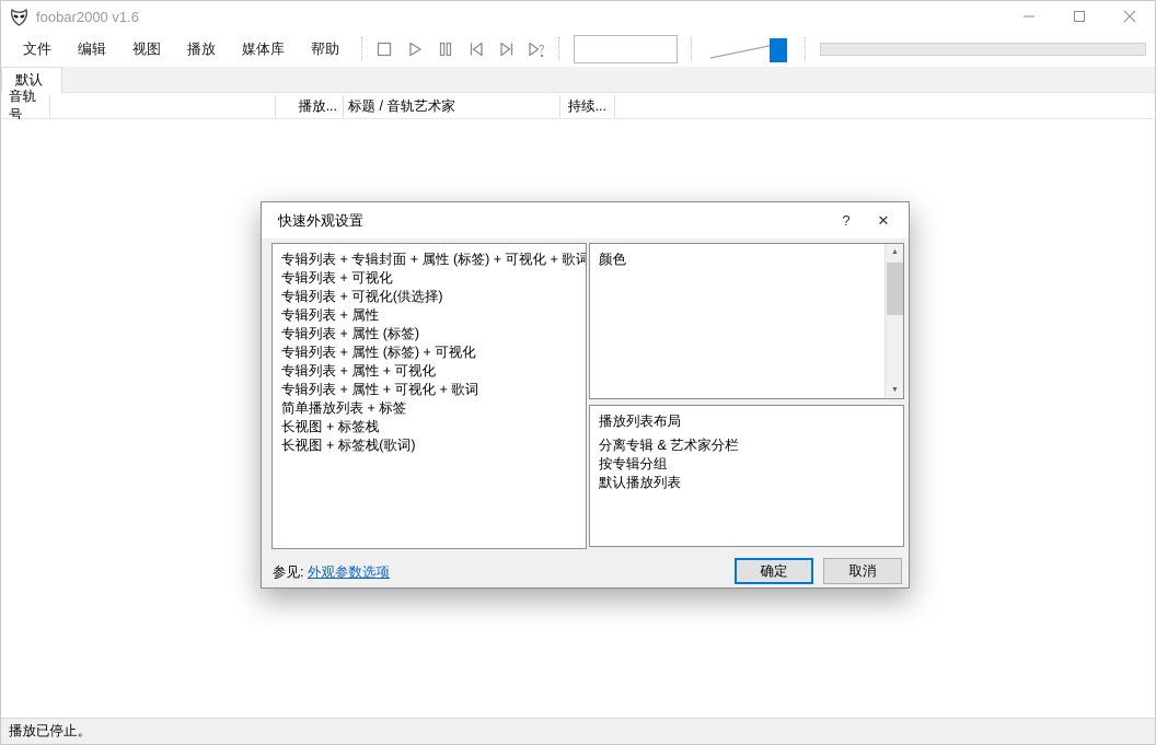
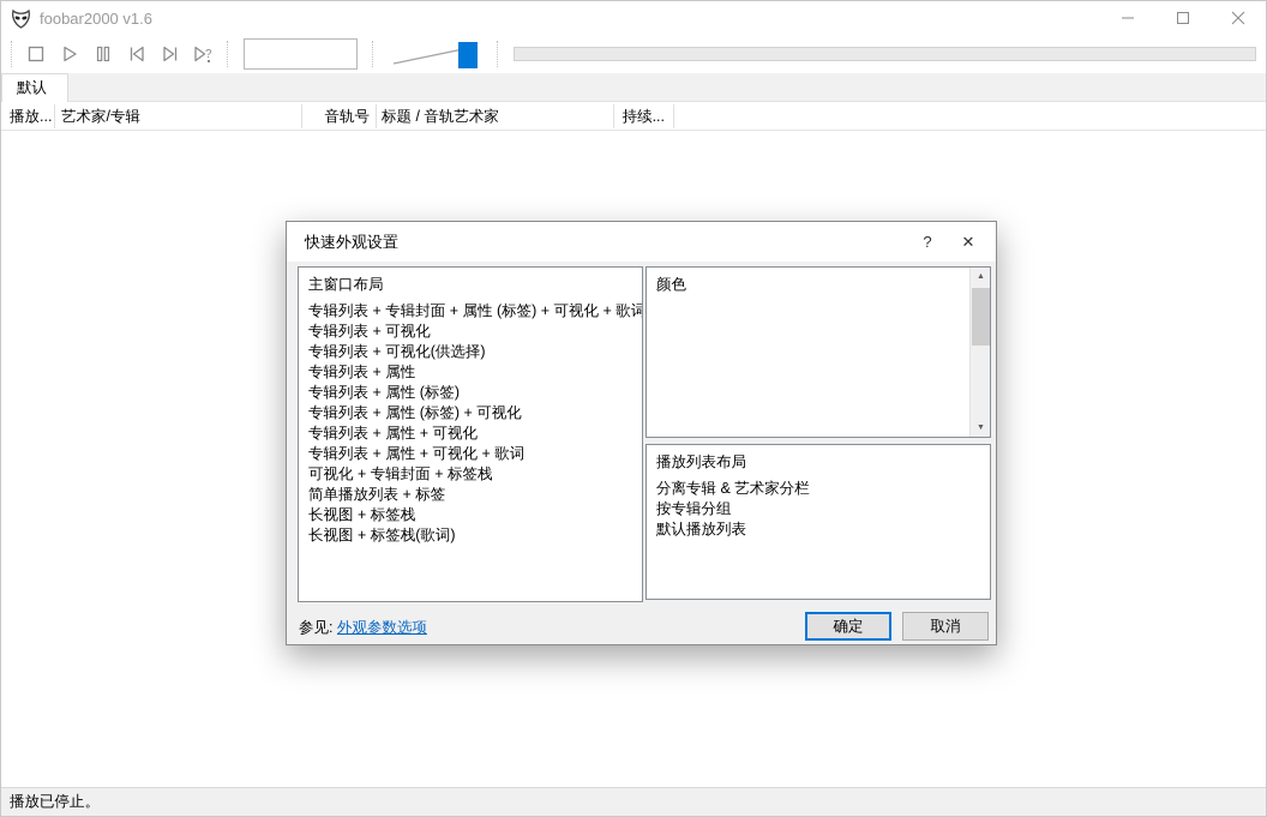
  foobar2000 v1.6
- 文件
- 编辑
- 视图
- 播放
- 媒体库
- 帮助
  ?
  默认
- 音轨号
+ 播放...
+ 艺术家/专辑
- 播放...
+ 音轨号
  标题 / 音轨艺术家
  持续...
  播放已停止。
  快速外观设置
  ?
  ✕
+ 主窗口布局
  专辑列表 + 专辑封面 + 属性 (标签) + 可视化 + 歌词
  专辑列表 + 可视化
  专辑列表 + 可视化(供选择)
  专辑列表 + 属性
  专辑列表 + 属性 (标签)
  专辑列表 + 属性 (标签) + 可视化
  专辑列表 + 属性 + 可视化
  专辑列表 + 属性 + 可视化 + 歌词
+ 可视化 + 专辑封面 + 标签栈
  简单播放列表 + 标签
  长视图 + 标签栈
  长视图 + 标签栈(歌词)
  颜色
  播放列表布局
  分离专辑 & 艺术家分栏
  按专辑分组
  默认播放列表
  参见: 外观参数选项
  确定
  取消
